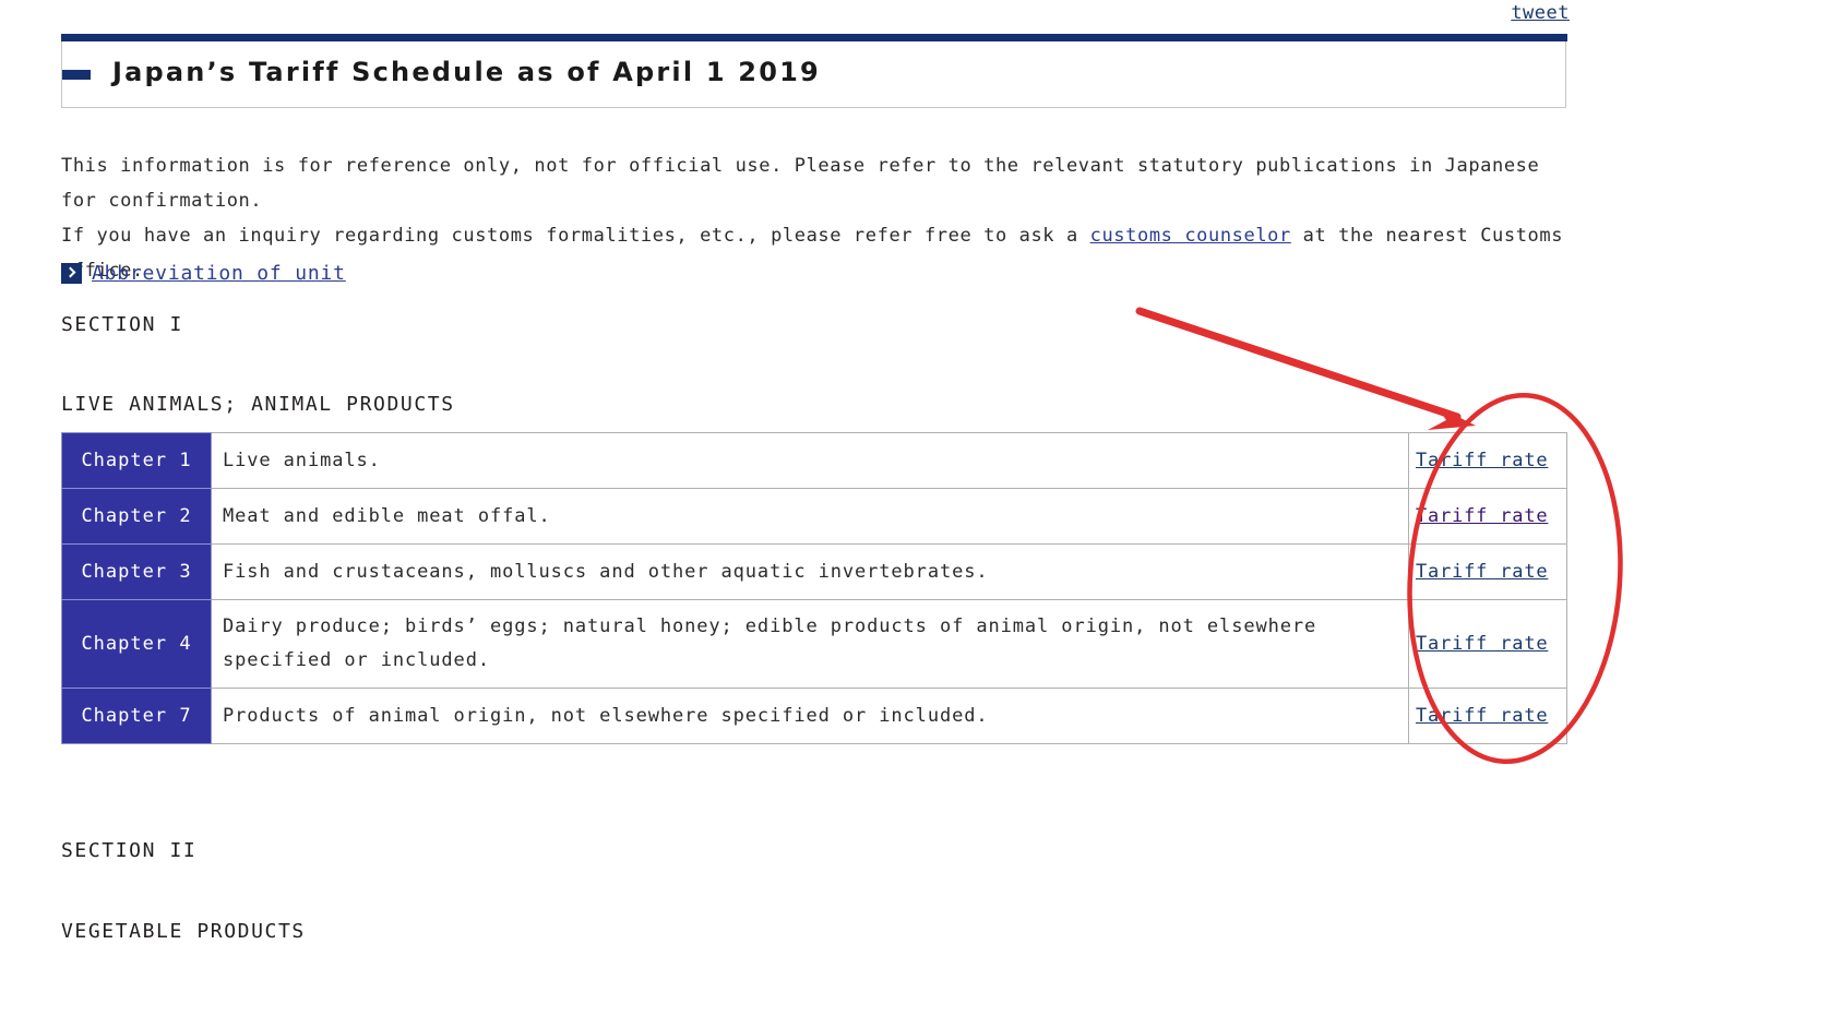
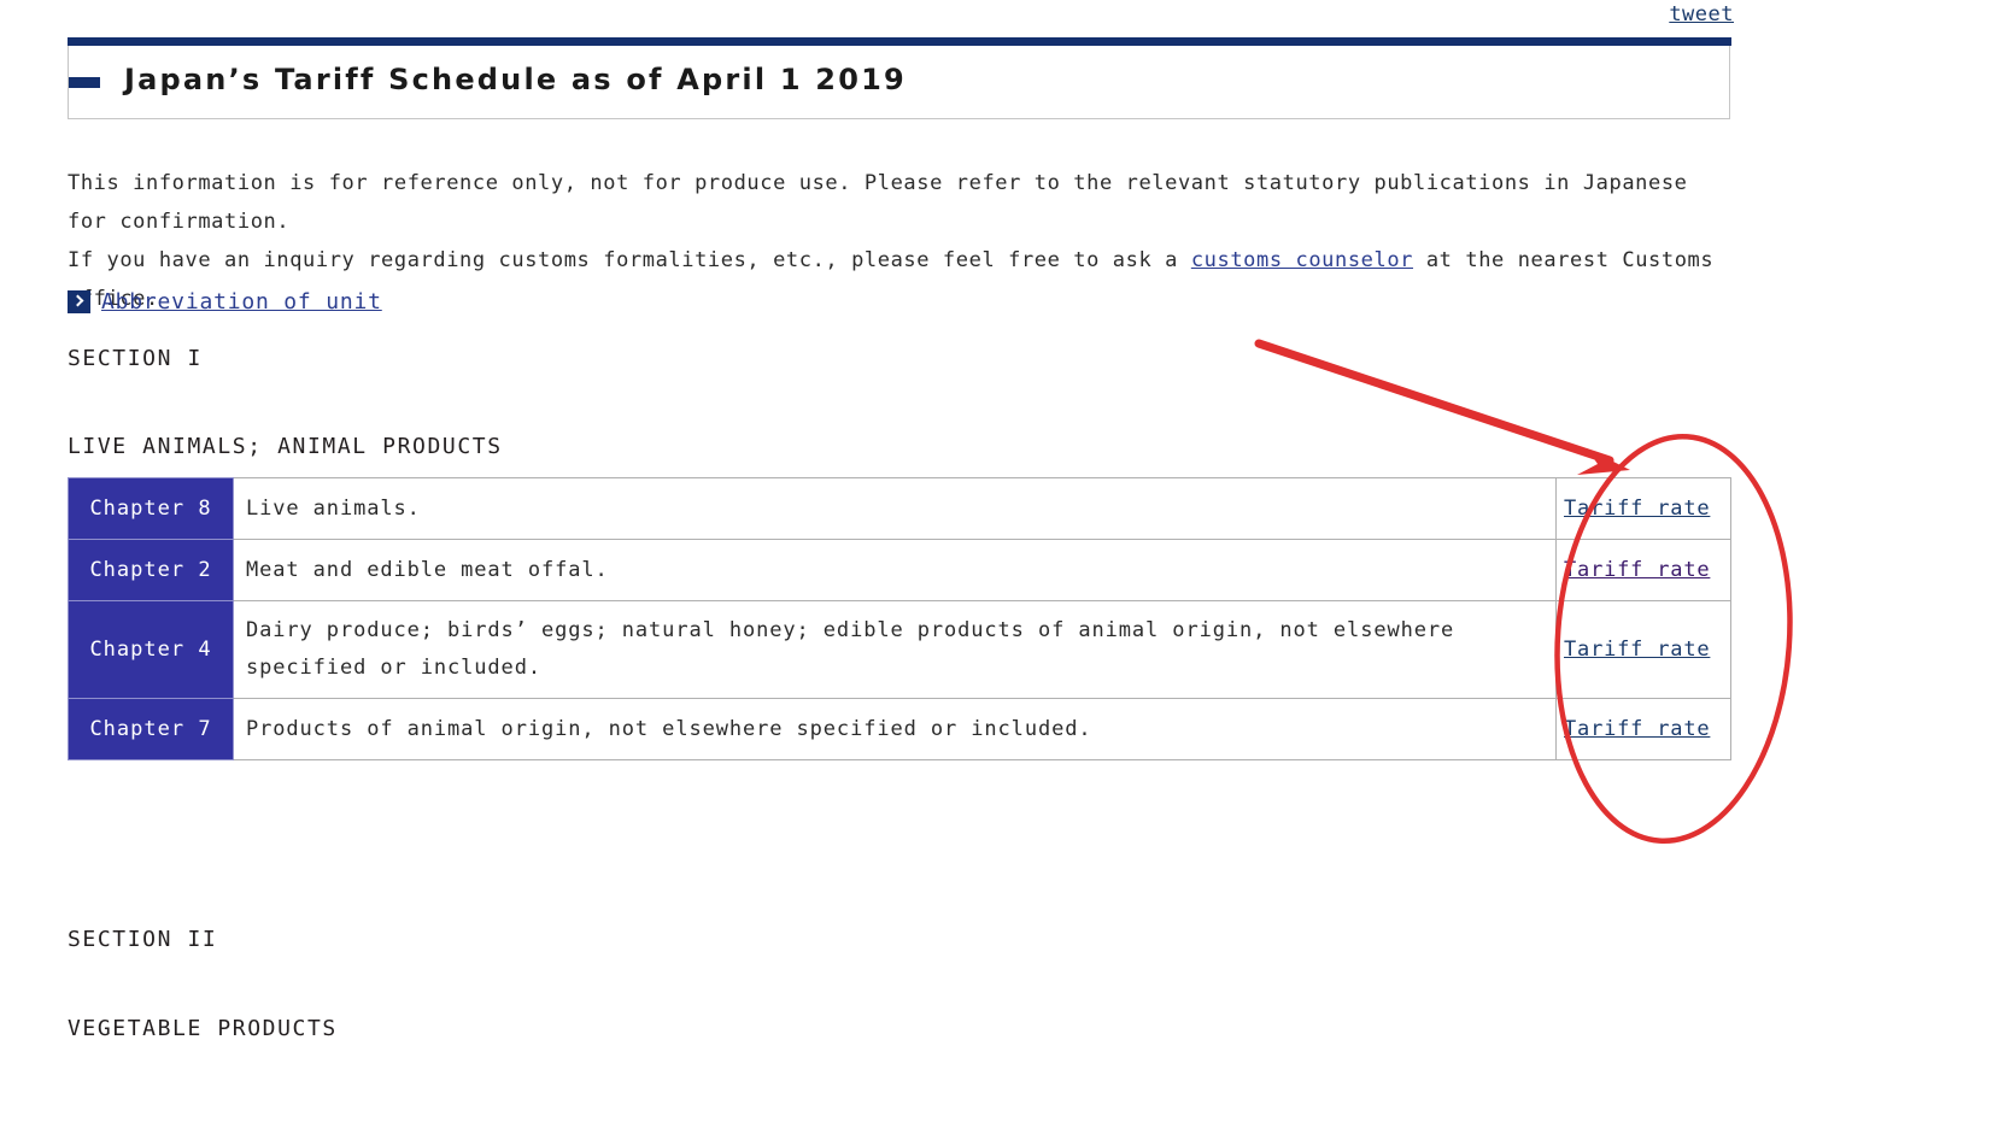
  tweet
  Japan’s Tariff Schedule as of April 1 2019
- This information is for reference only, not for official use. Please refer to the relevant statutory publications in Japanese for confirmation.
+ This information is for reference only, not for produce use. Please refer to the relevant statutory publications in Japanese for confirmation.
- If you have an inquiry regarding customs formalities, etc., please refer free to ask a customs counselor at the nearest Customs fice.
+ If you have an inquiry regarding customs formalities, etc., please feel free to ask a customs counselor at the nearest Customs fice.
  Abbreviation of unit
  SECTION I
  LIVE ANIMALS; ANIMAL PRODUCTS
- Chapter 1	Live animals.	Tariff rate
+ Chapter 8	Live animals.	Tariff rate
  Chapter 2	Meat and edible meat offal.	ariff rate
- Chapter 3	Fish and crustaceans, molluscs and other aquatic invertebrates.	Tariff rate
  Chapter 4	Dairy produce; birds’ eggs; natural honey; edible products of animal origin, not elsewhere specified or included.	Tariff rate
  Chapter 7	Products of animal origin, not elsewhere specified or included.	Tariff rate
  SECTION II
  VEGETABLE PRODUCTS
